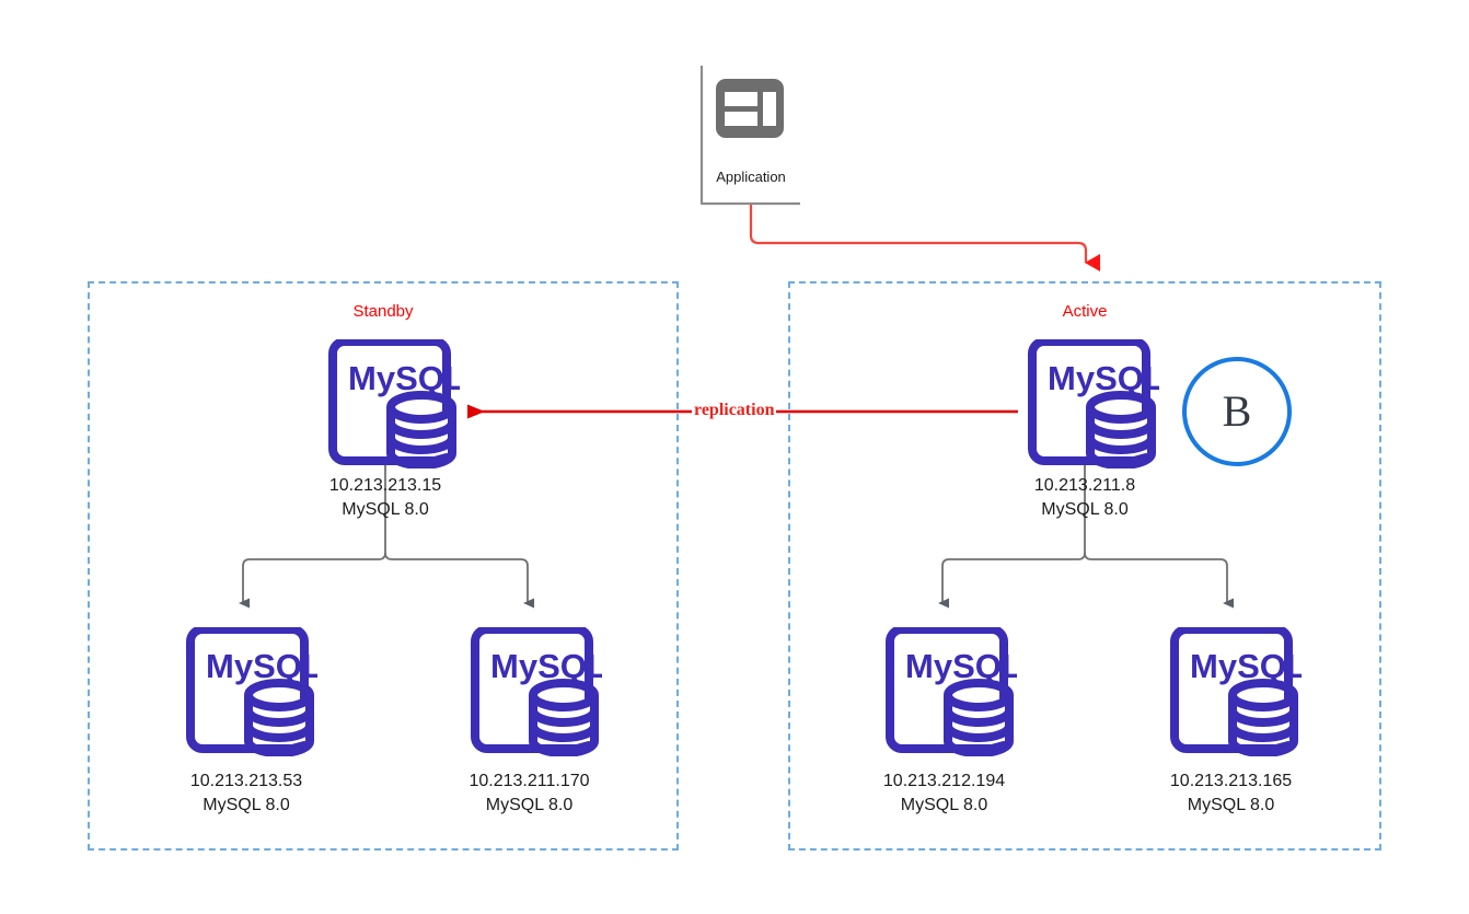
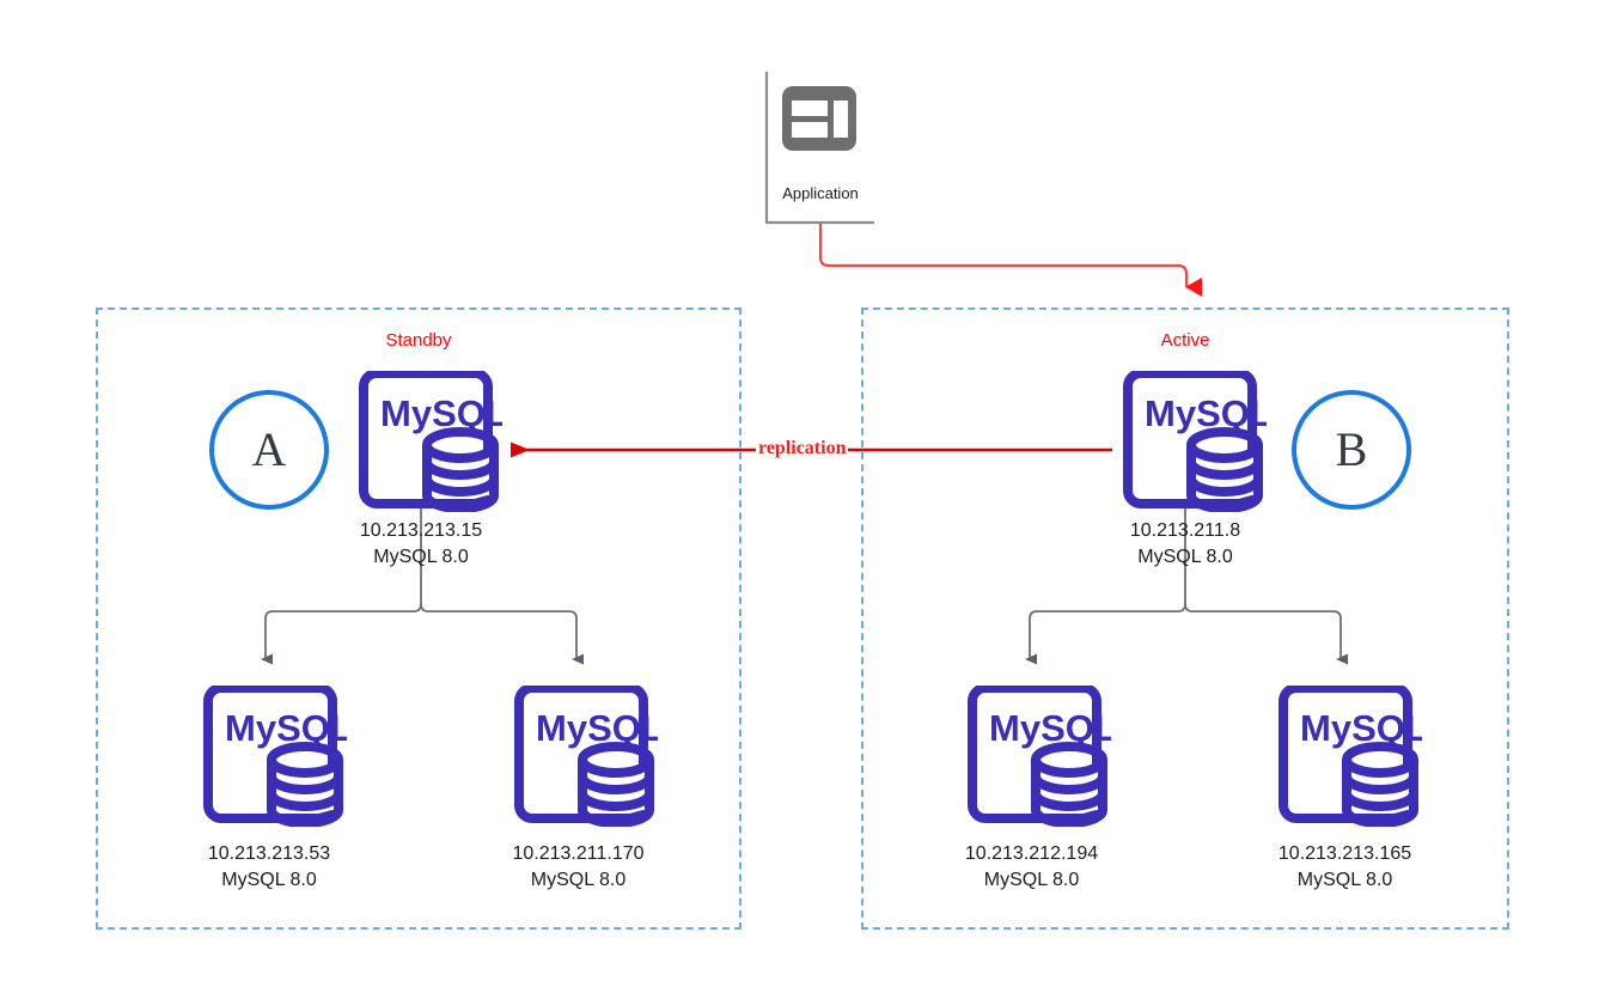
  Application
  Standby
+ A
  MySQL
  10.213.213.15
  MySQL 8.0
  MySQL
  10.213.213.53
  MySQL 8.0
  MySQL
  10.213.211.170
  MySQL 8.0
  Active
  B
  MySQL
  10.213.211.8
  MySQL 8.0
  MySQL
  10.213.212.194
  MySQL 8.0
  MySQL
  10.213.213.165
  MySQL 8.0
  replication
